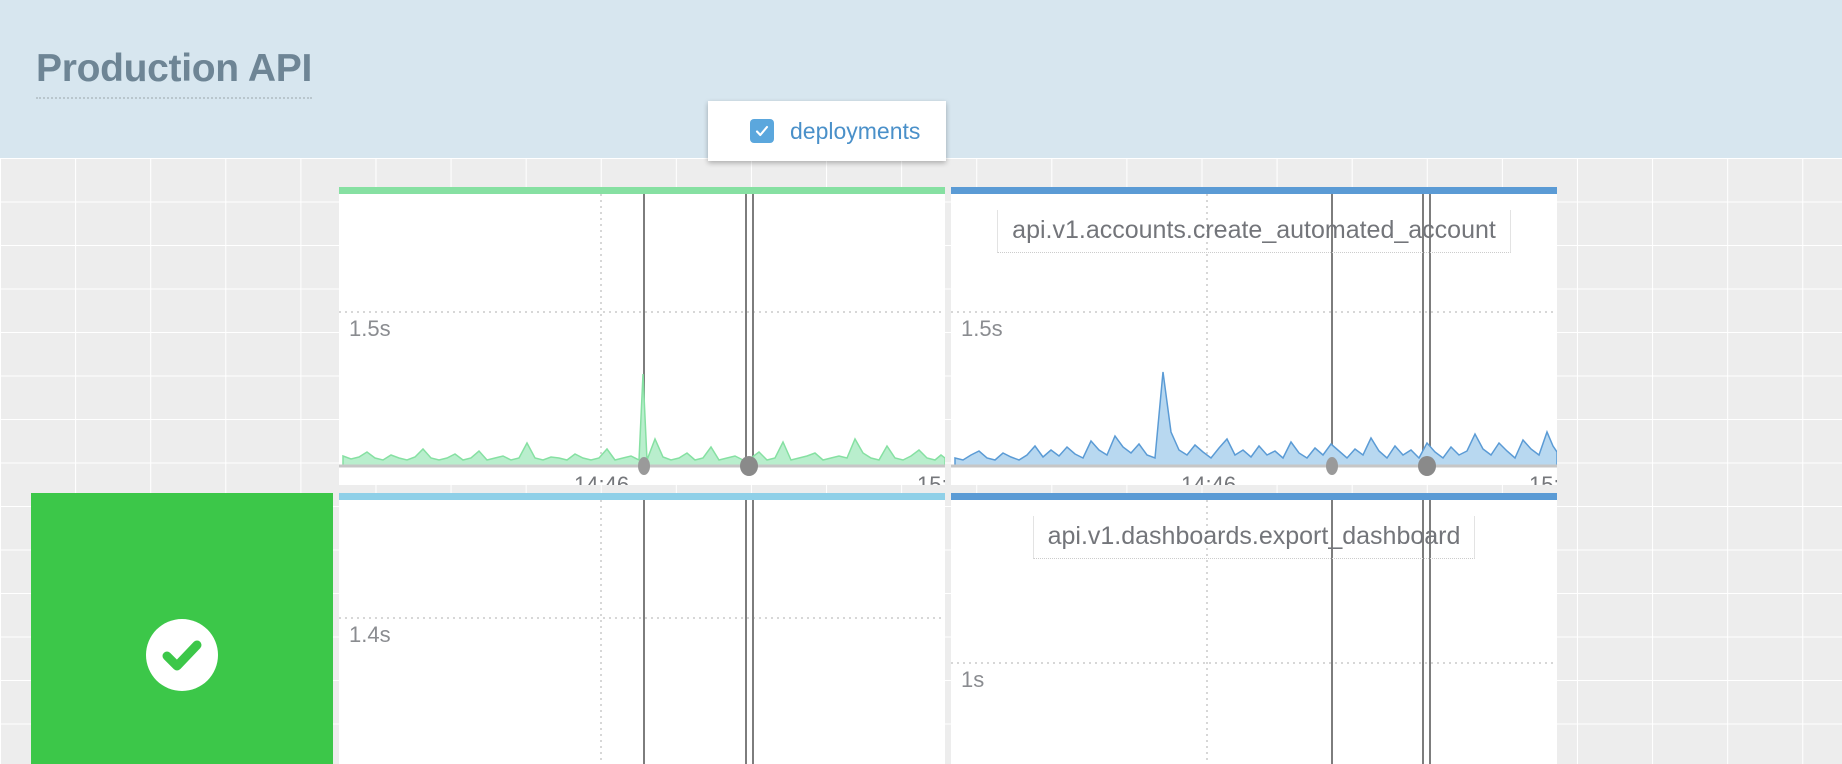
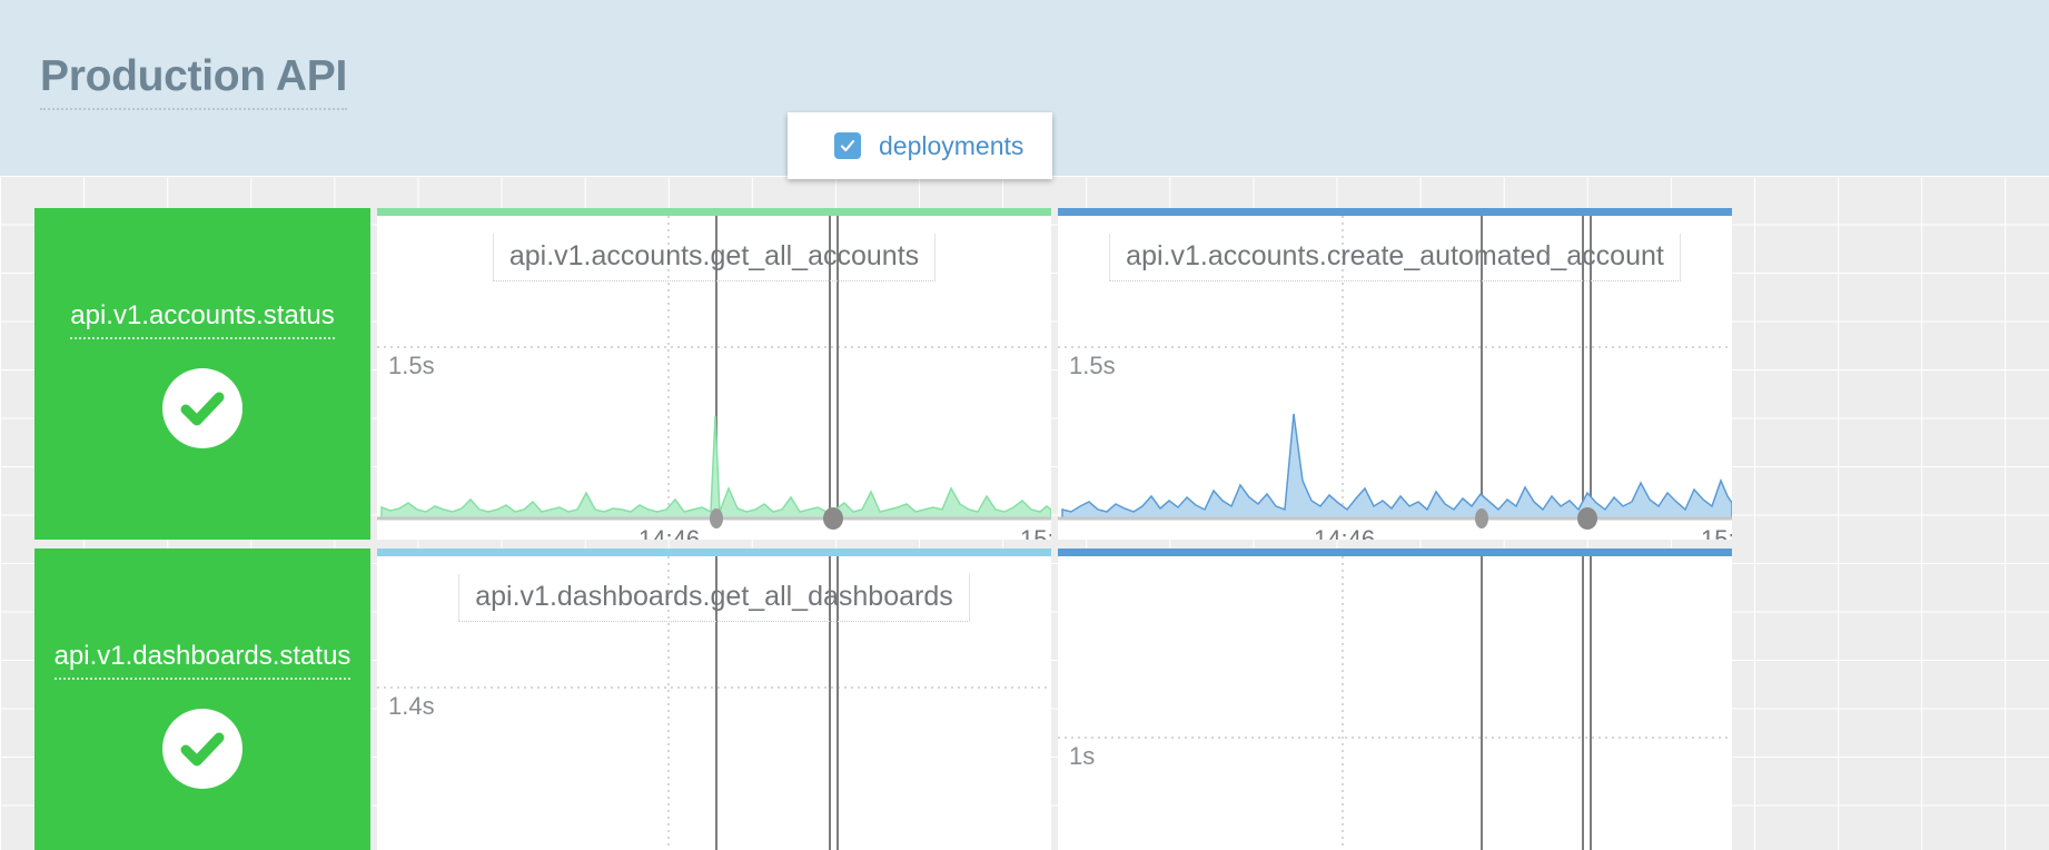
+ api.v1.accounts.status
+ api.v1.dashboards.status
+ api.v1.accounts.get_all_accounts
  1.5s
  14:46
  15:
  api.v1.accounts.create_automated_account
  1.5s
  14:46
  15:
+ api.v1.dashboards.get_all_dashboards
  1.4s
- api.v1.dashboards.export_dashboard
  1s
  Production API
  deployments
